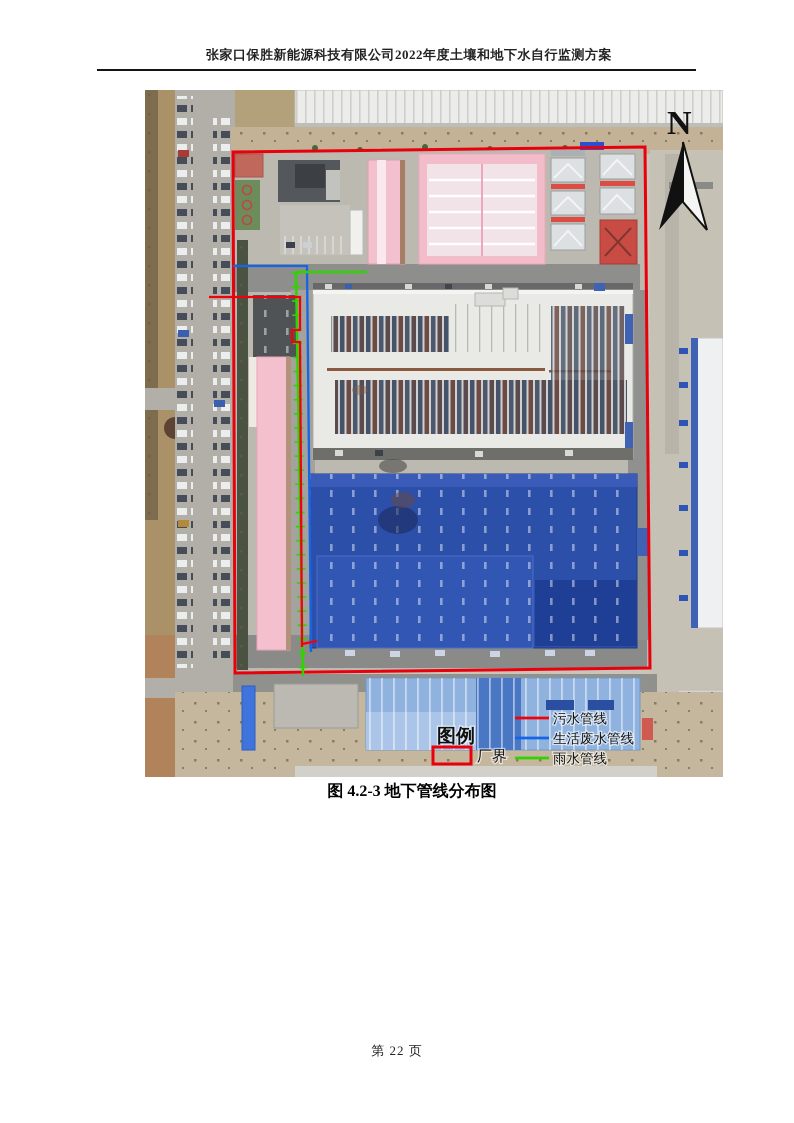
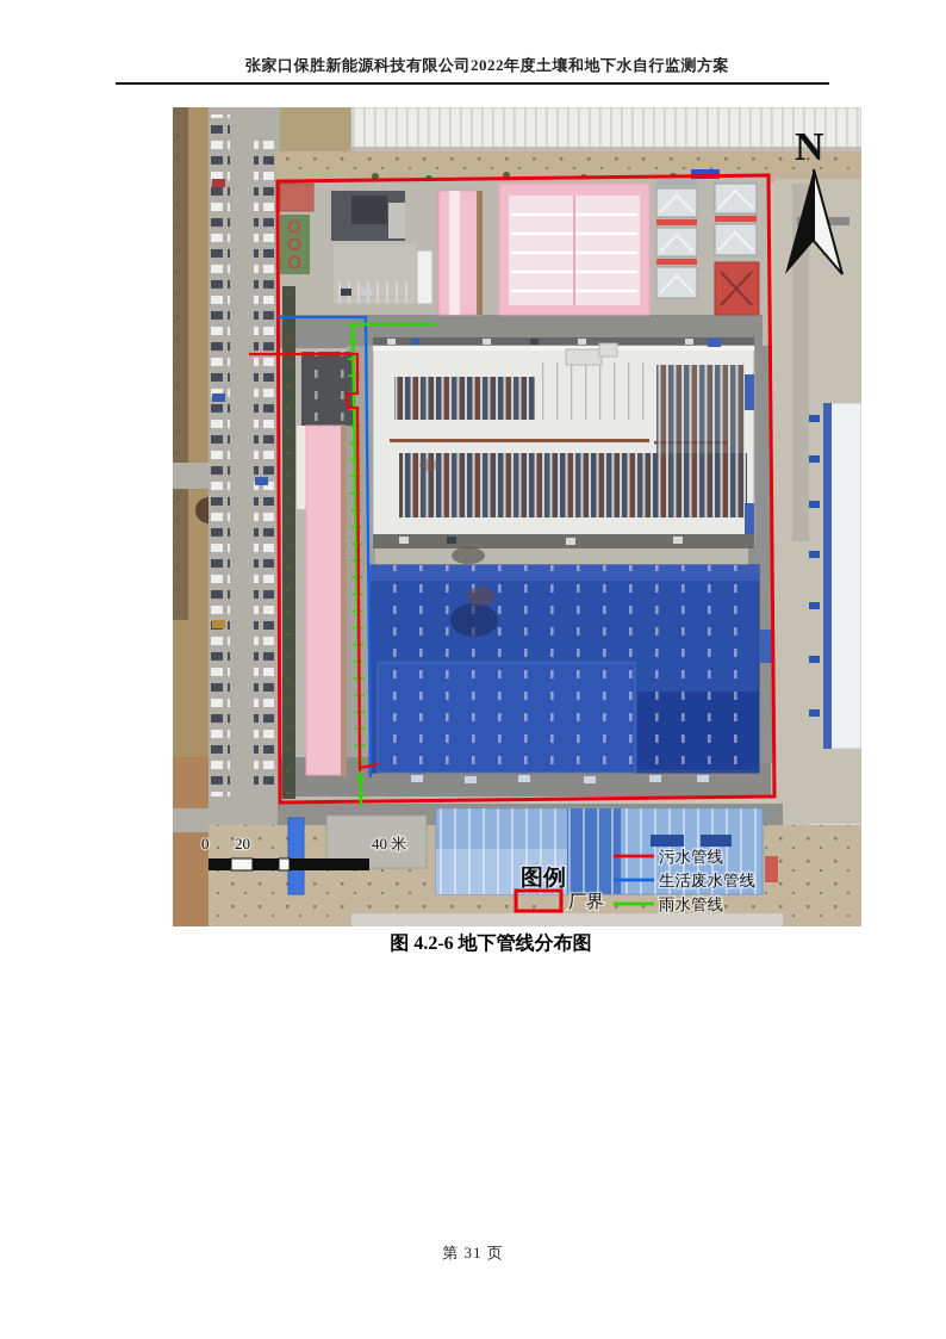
  张家口保胜新能源科技有限公司2022年度土壤和地下水自行监测方案
+ 0
+ 20
+ 40 米
  图例
  厂界
  污水管线
  生活废水管线
  雨水管线
  N
- 图 4.2-3 地下管线分布图
+ 图 4.2-6 地下管线分布图
- 第 22 页
+ 第 31 页
